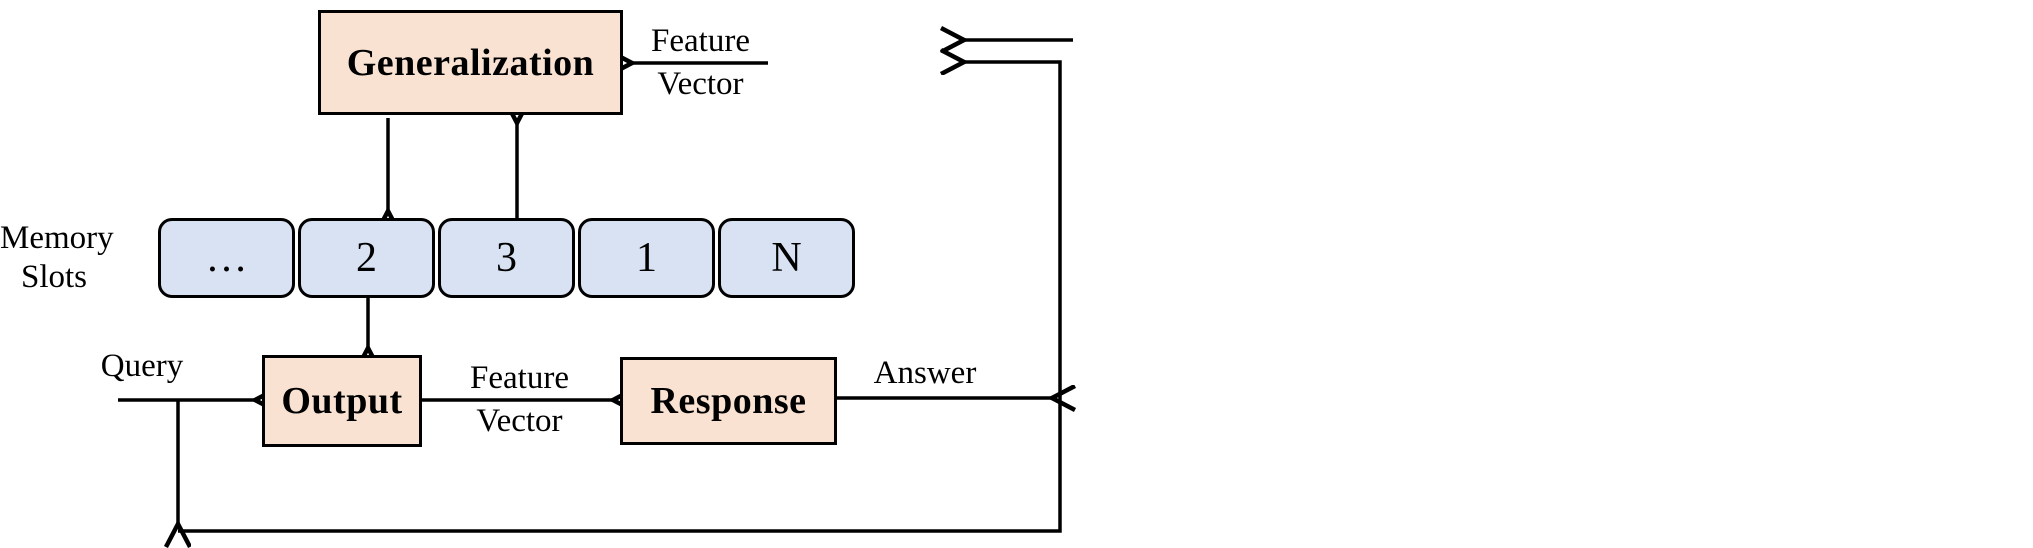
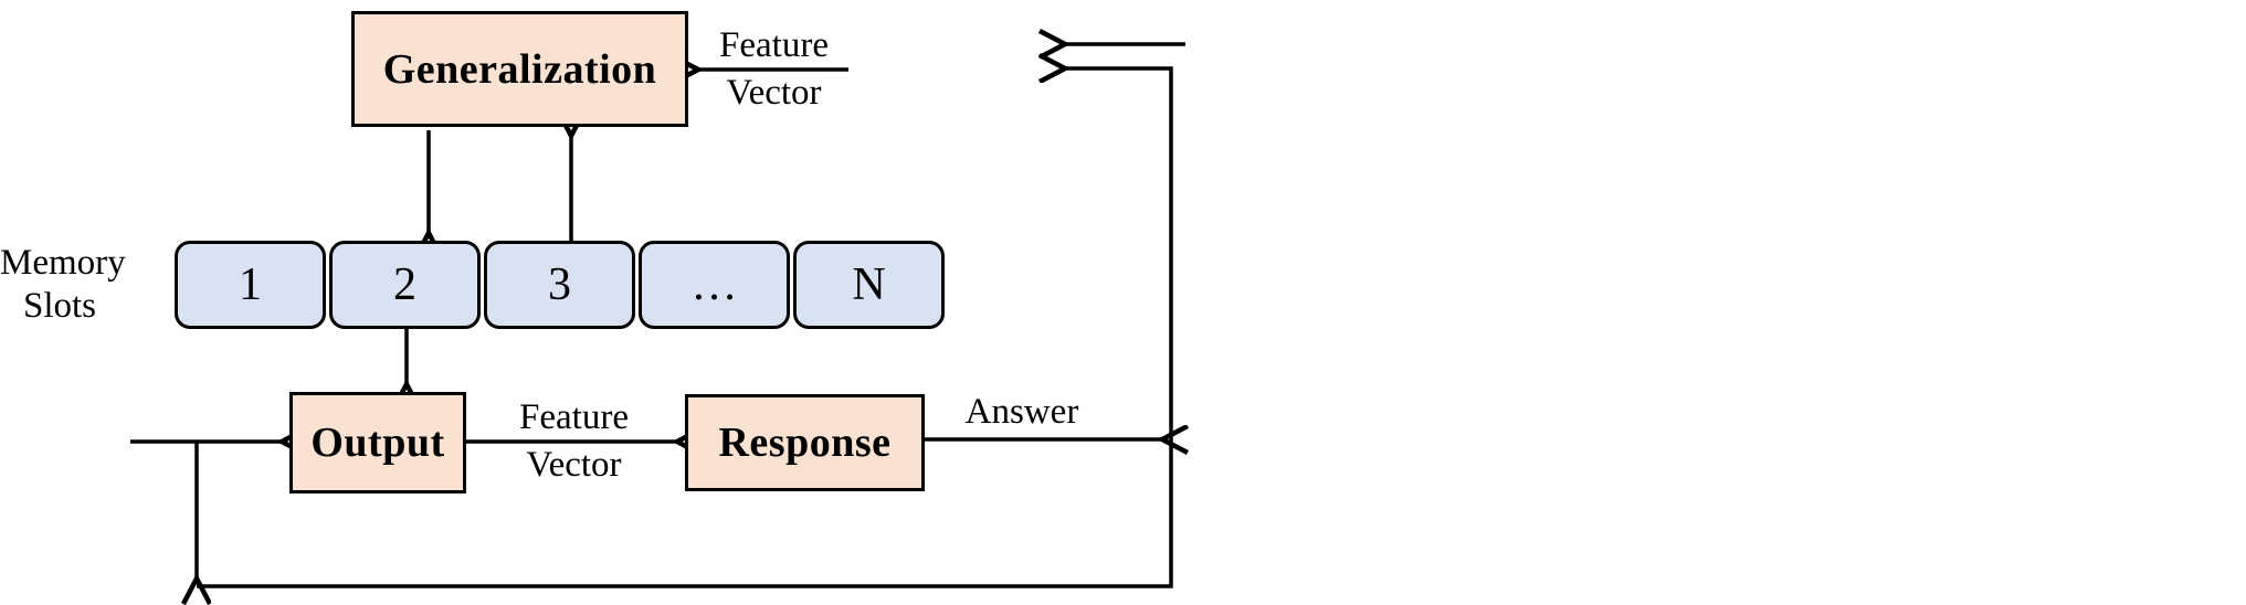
  Generalization
  Output
  Response
- …
+ 1
  2
  3
- 1
+ …
  N
  Memory
  Slots
  Feature
  Vector
  Feature
  Vector
- Query
  Answer
